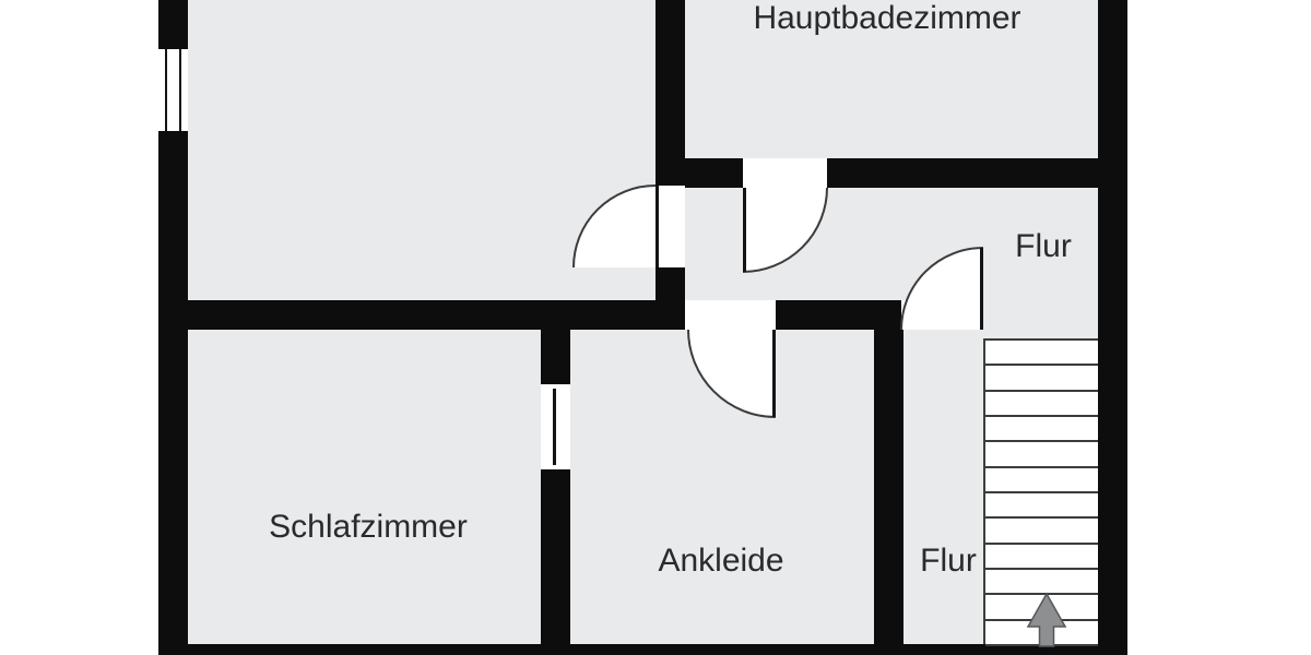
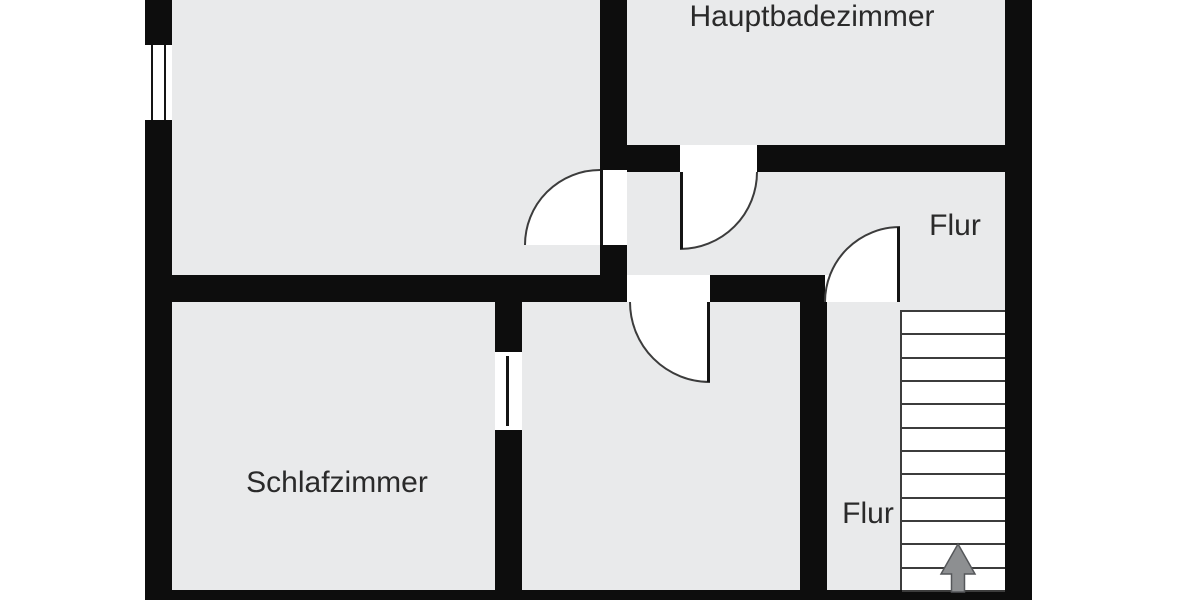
  Hauptbadezimmer
  Flur
  Schlafzimmer
- Ankleide
  Flur
